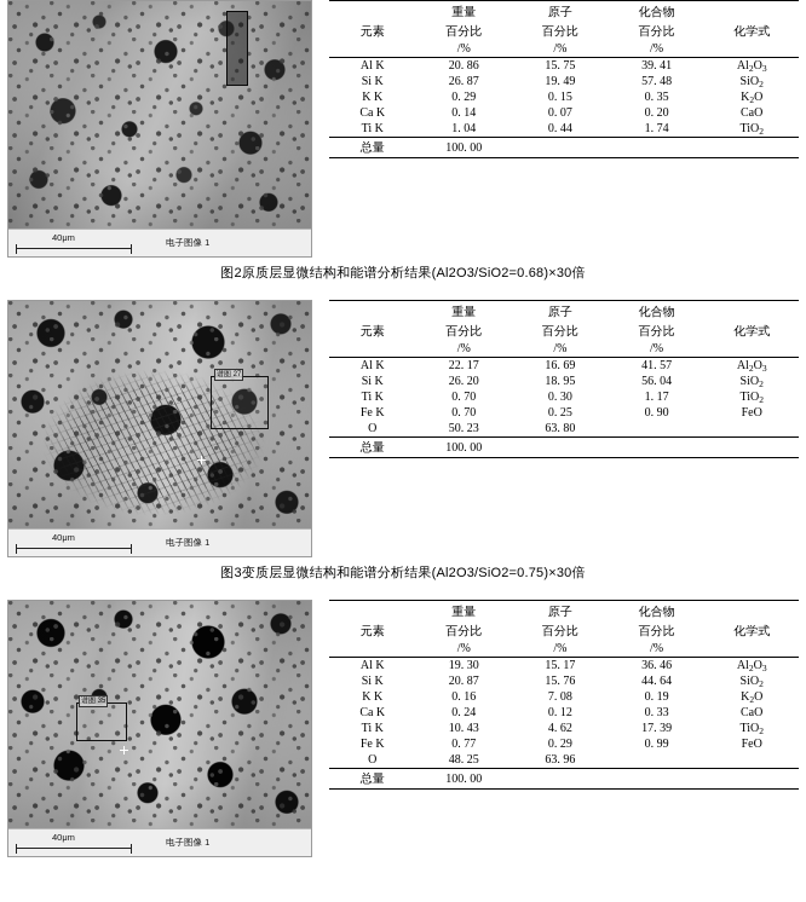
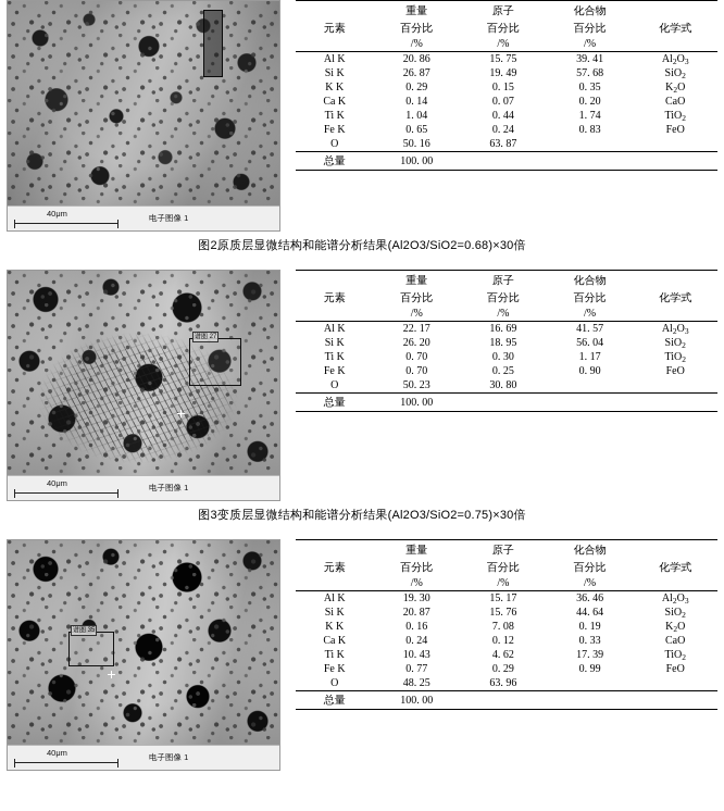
  40μm
  电子图像 1
  	重量	原子	化合物
  元素	百分比	百分比	百分比	化学式
  	/%	/%	/%
  Al K	20. 86	15. 75	39. 41	Al2O3
- Si K	26. 87	19. 49	57. 48	SiO2
+ Si K	26. 87	19. 49	57. 68	SiO2
  K K	0. 29	0. 15	0. 35	K2O
  Ca K	0. 14	0. 07	0. 20	CaO
  Ti K	1. 04	0. 44	1. 74	TiO2
+ Fe K	0. 65	0. 24	0. 83	FeO
+ O	50. 16	63. 87
  总量	100. 00
  图2原质层显微结构和能谱分析结果(Al2O3/SiO2=0.68)×30倍
  40μm
  电子图像 1
  	重量	原子	化合物
  元素	百分比	百分比	百分比	化学式
  	/%	/%	/%
  Al K	22. 17	16. 69	41. 57	Al2O3
  Si K	26. 20	18. 95	56. 04	SiO2
  Ti K	0. 70	0. 30	1. 17	TiO2
  Fe K	0. 70	0. 25	0. 90	FeO
- O	50. 23	63. 80
+ O	50. 23	30. 80
  总量	100. 00
  图3变质层显微结构和能谱分析结果(Al2O3/SiO2=0.75)×30倍
  40μm
  电子图像 1
  	重量	原子	化合物
  元素	百分比	百分比	百分比	化学式
  	/%	/%	/%
  Al K	19. 30	15. 17	36. 46	Al2O3
  Si K	20. 87	15. 76	44. 64	SiO2
  K K	0. 16	7. 08	0. 19	K2O
  Ca K	0. 24	0. 12	0. 33	CaO
  Ti K	10. 43	4. 62	17. 39	TiO2
  Fe K	0. 77	0. 29	0. 99	FeO
  O	48. 25	63. 96
  总量	100. 00
